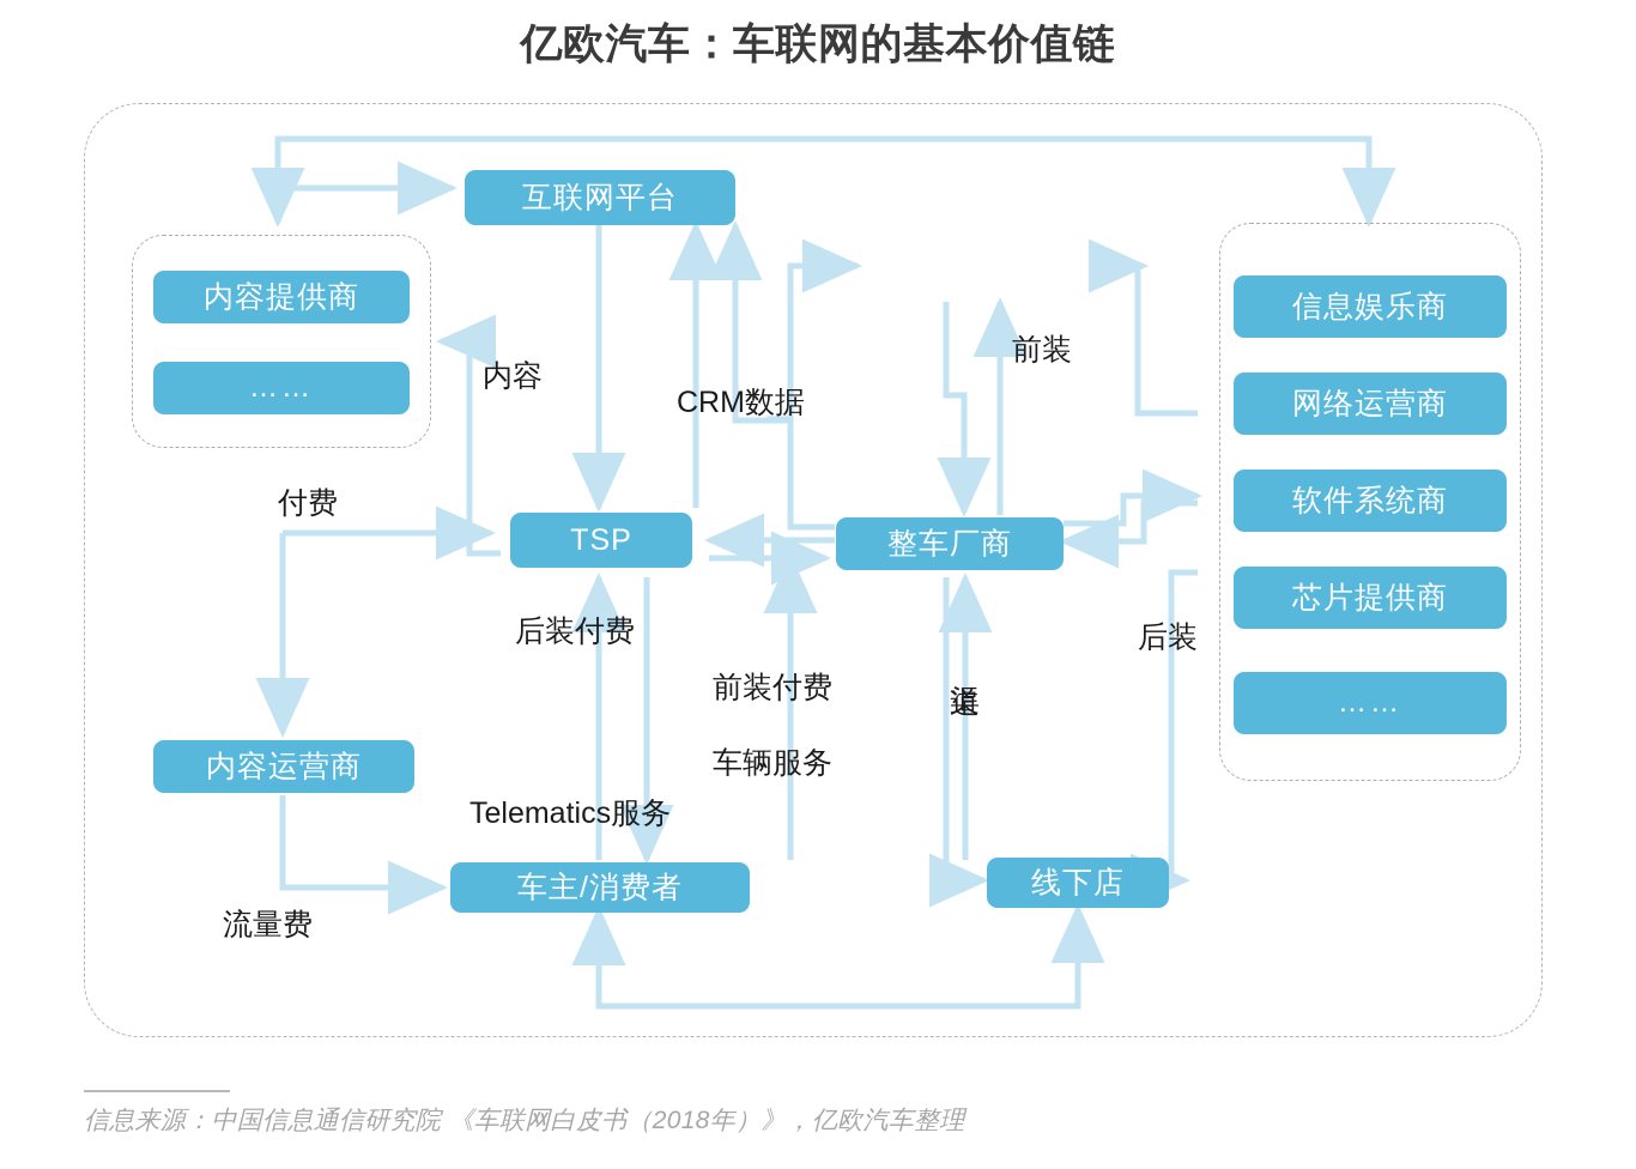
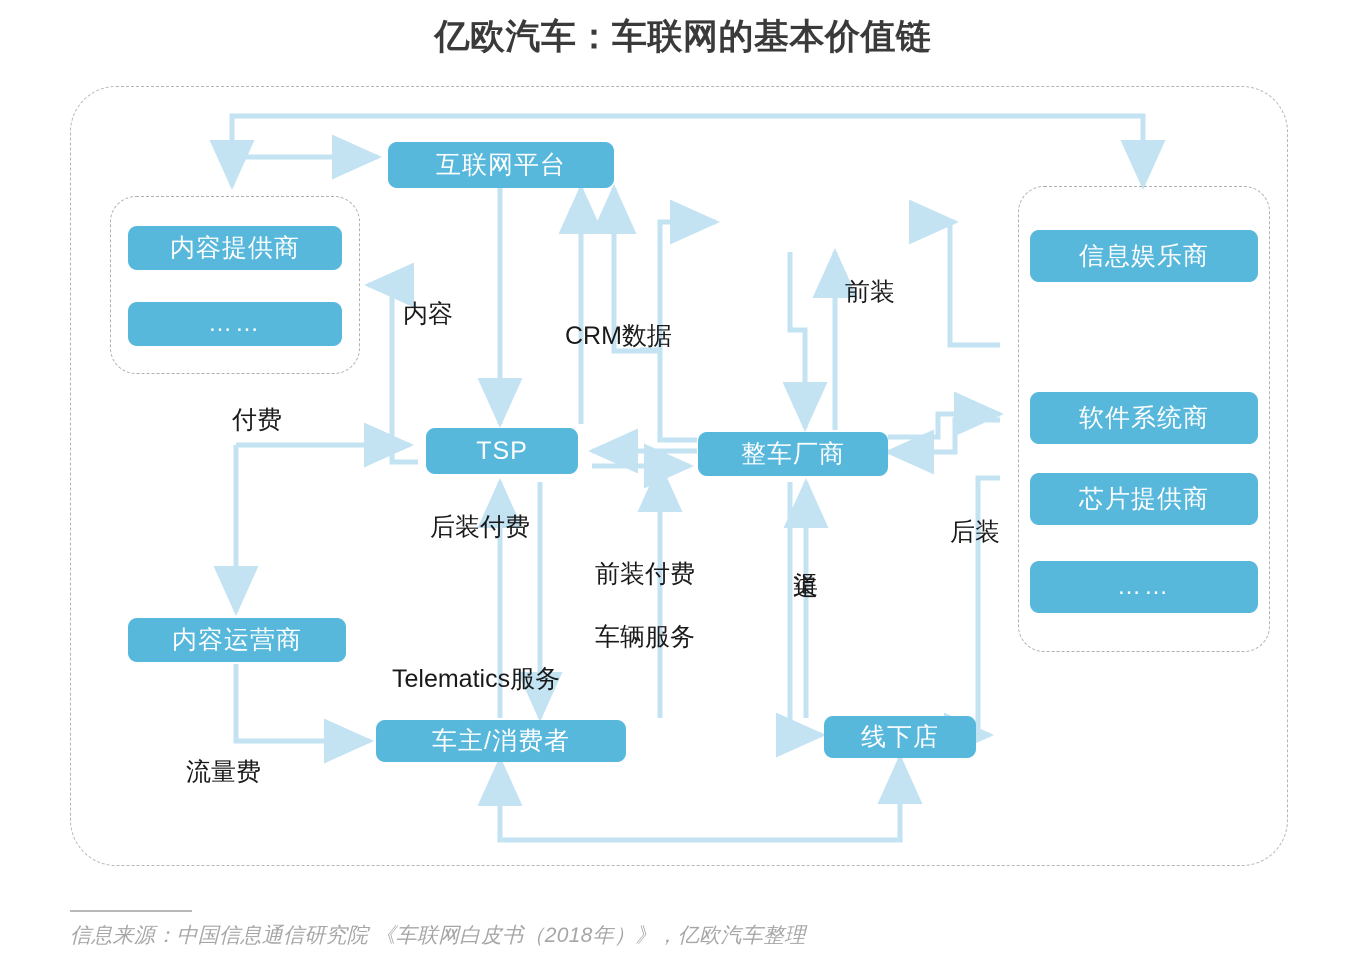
  亿欧汽车：车联网的基本价值链
  内容提供商
  ……
  信息娱乐商
- 网络运营商
  软件系统商
  芯片提供商
  ……
  互联网平台
  TSP
  整车厂商
  内容运营商
  车主/消费者
  线下店
  内容
  CRM数据
  前装
  付费
  后装付费
  前装付费
  车辆服务
  Telematics服务
  流量费
  后装
  信息来源：中国信息通信研究院 《车联网白皮书（2018年）》，亿欧汽车整理
